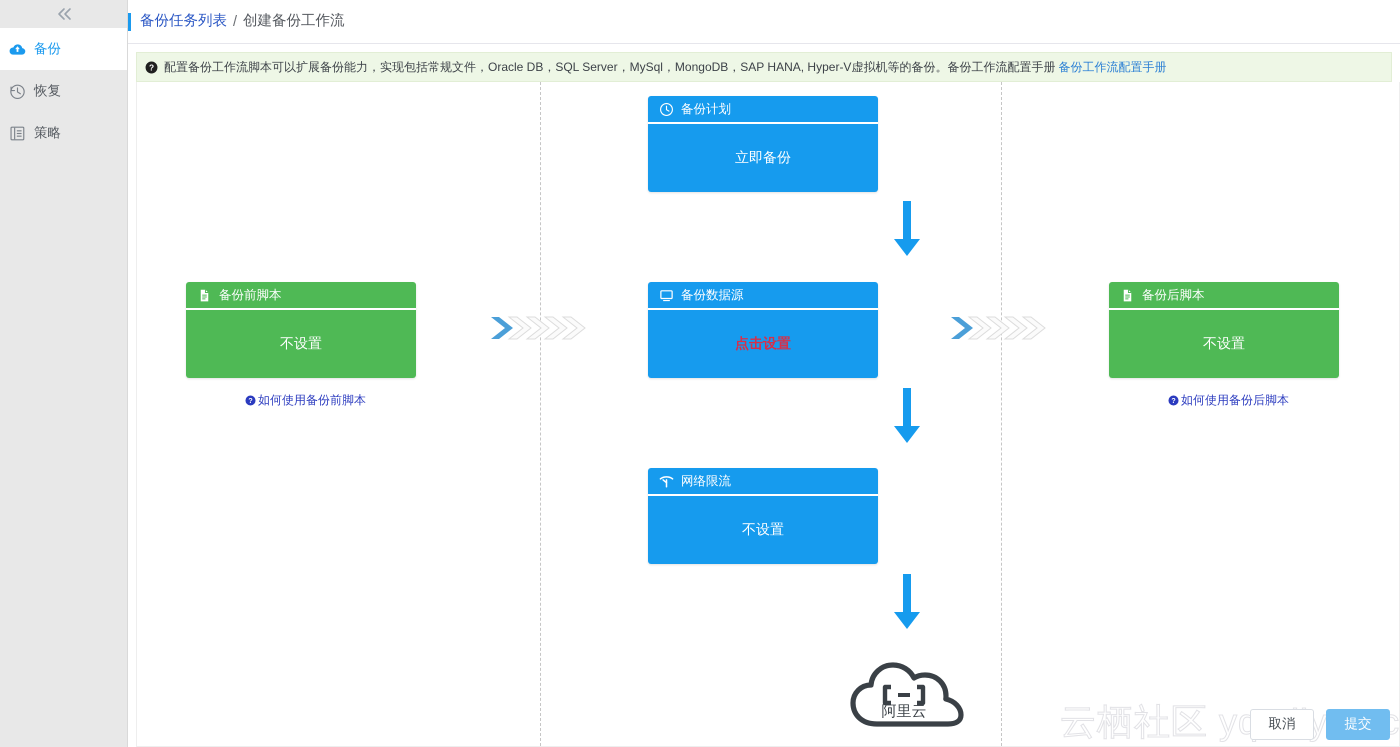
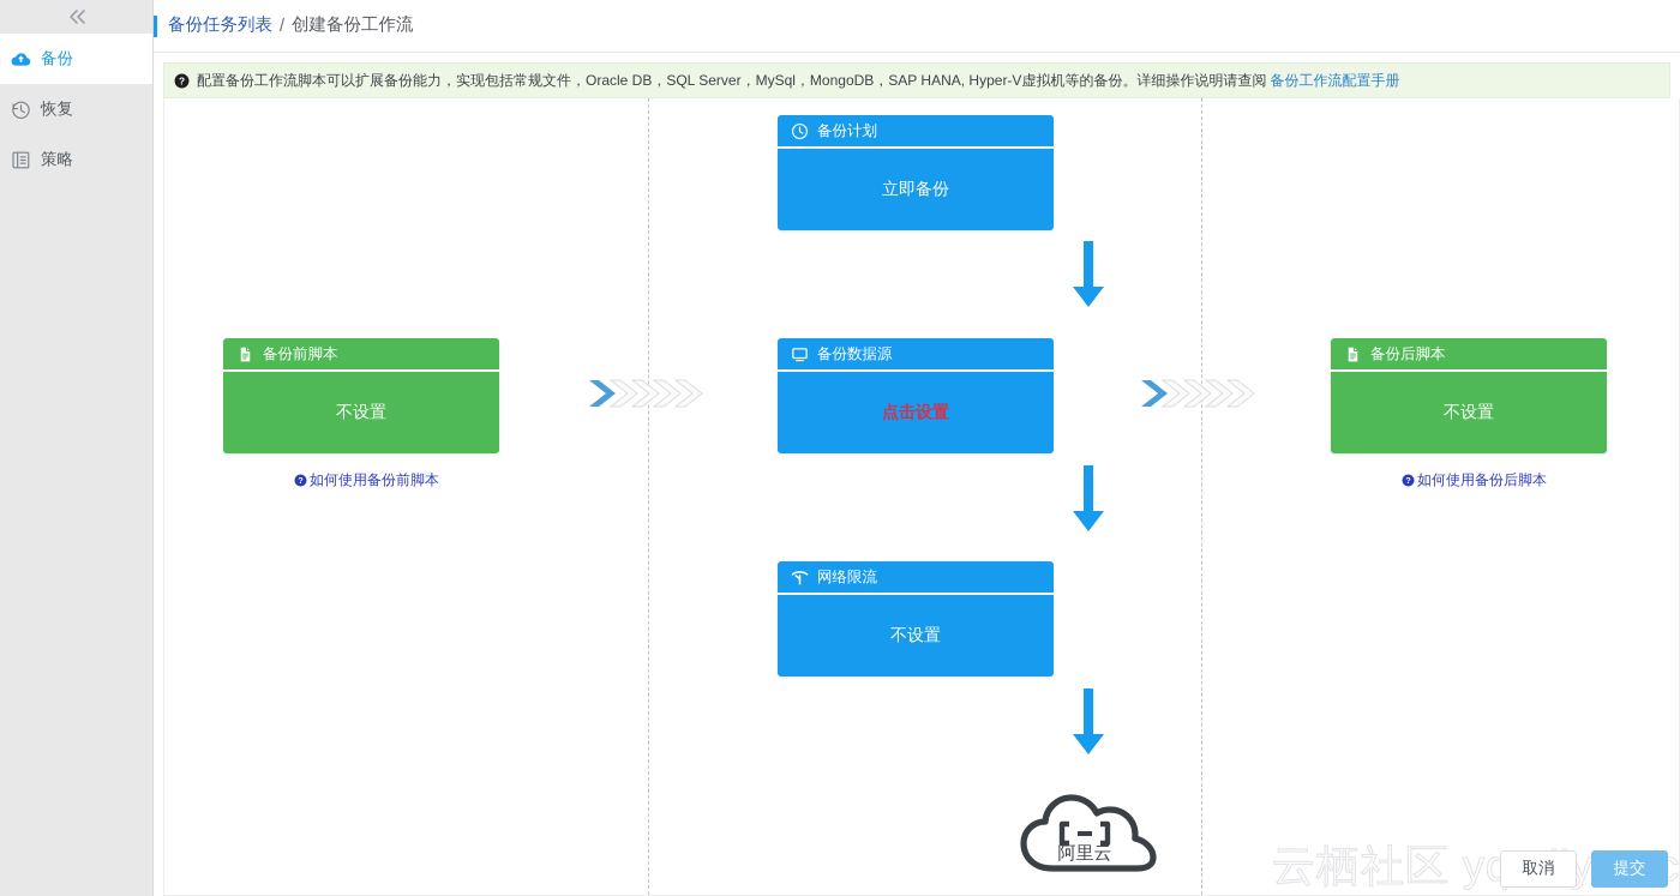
  备份
  恢复
  策略
  备份任务列表
  /
  创建备份工作流
  ?
- 配置备份工作流脚本可以扩展备份能力，实现包括常规文件，Oracle DB，SQL Server，MySql，MongoDB，SAP HANA, Hyper-V虚拟机等的备份。备份工作流配置手册
+ 配置备份工作流脚本可以扩展备份能力，实现包括常规文件，Oracle DB，SQL Server，MySql，MongoDB，SAP HANA, Hyper-V虚拟机等的备份。详细操作说明请查阅
  备份工作流配置手册
  备份计划
  立即备份
  备份前脚本
  不设置
  如何使用备份前脚本
  备份数据源
  点击设置
  备份后脚本
  不设置
  如何使用备份后脚本
  网络限流
  不设置
  阿里云
  取消
  提交
